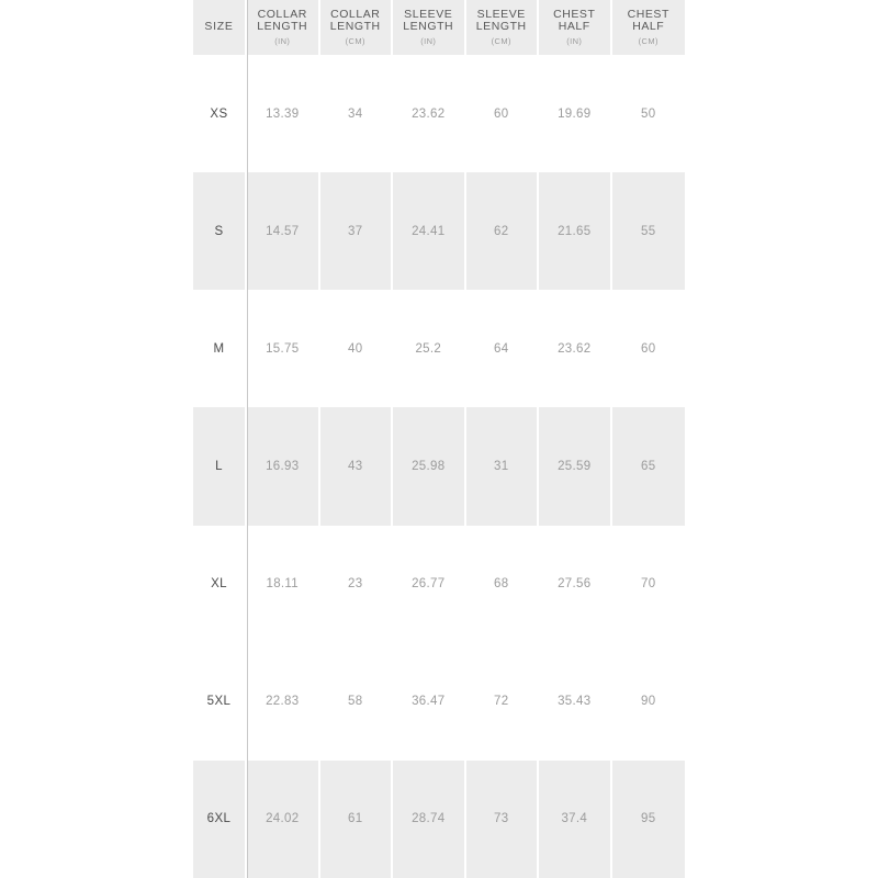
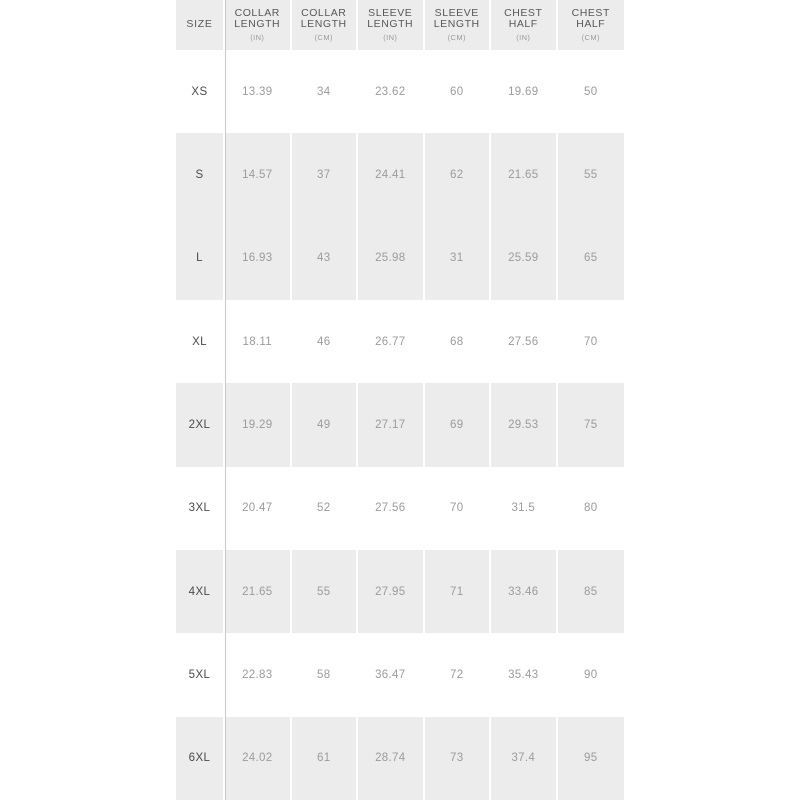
  SIZE	COLLAR LENGTH(IN)	COLLAR LENGTH(CM)	SLEEVE LENGTH(IN)	SLEEVE LENGTH(CM)	CHEST HALF(IN)	CHEST HALF(CM)
  XS	13.39	34	23.62	60	19.69	50
  S	14.57	37	24.41	62	21.65	55
- M	15.75	40	25.2	64	23.62	60
  L	16.93	43	25.98	31	25.59	65
- XL	18.11	23	26.77	68	27.56	70
+ XL	18.11	46	26.77	68	27.56	70
+ 2XL	19.29	49	27.17	69	29.53	75
+ 3XL	20.47	52	27.56	70	31.5	80
+ 4XL	21.65	55	27.95	71	33.46	85
  5XL	22.83	58	36.47	72	35.43	90
  6XL	24.02	61	28.74	73	37.4	95
